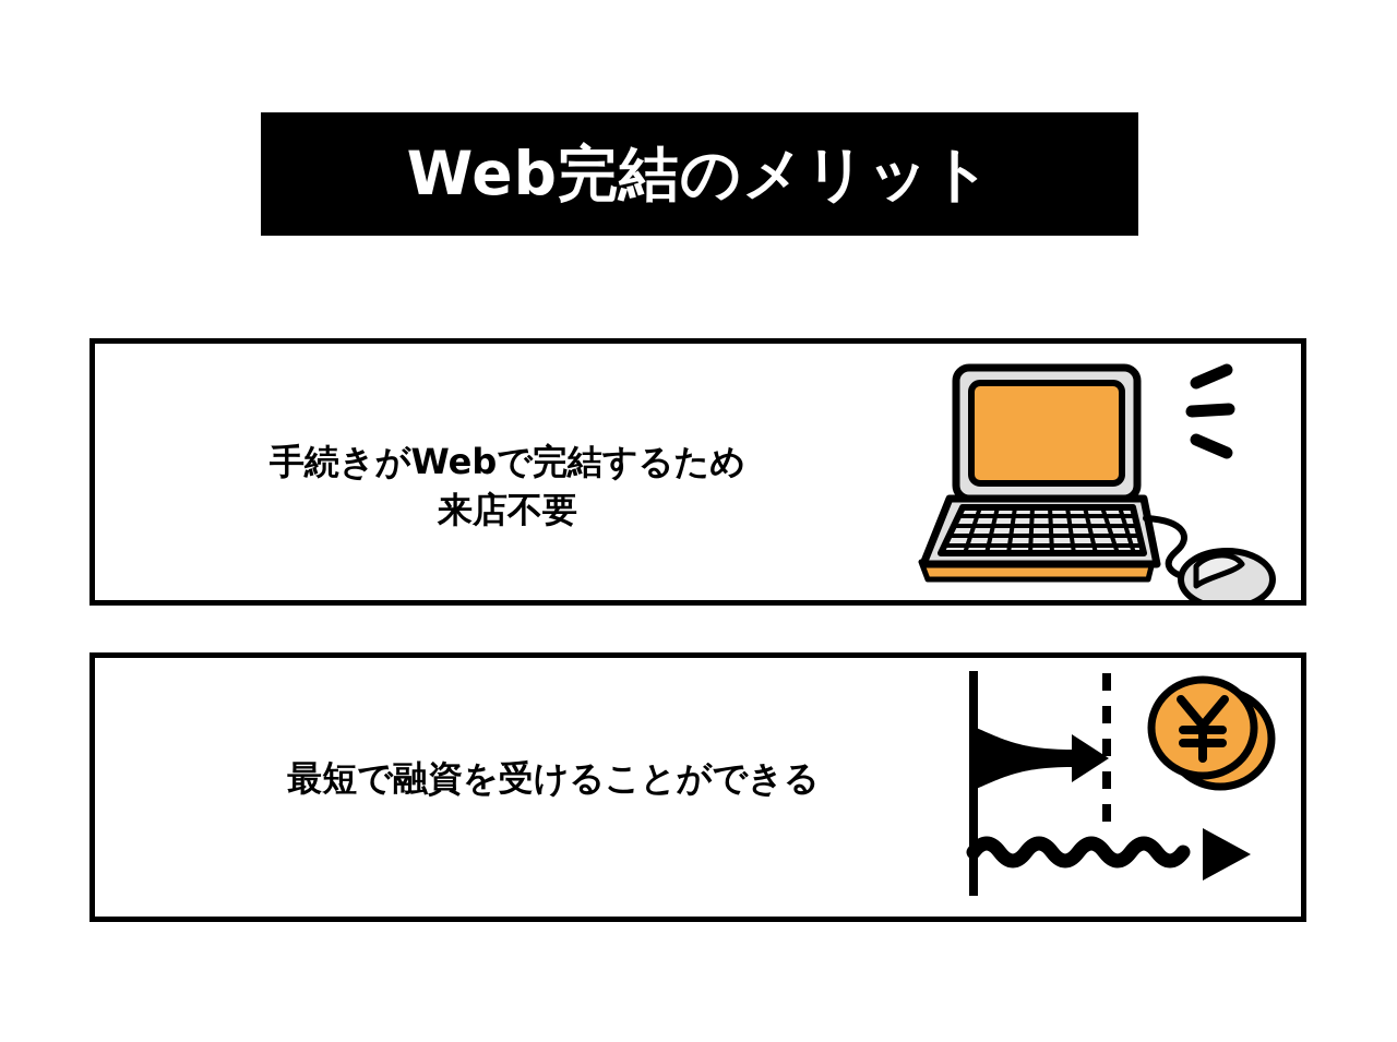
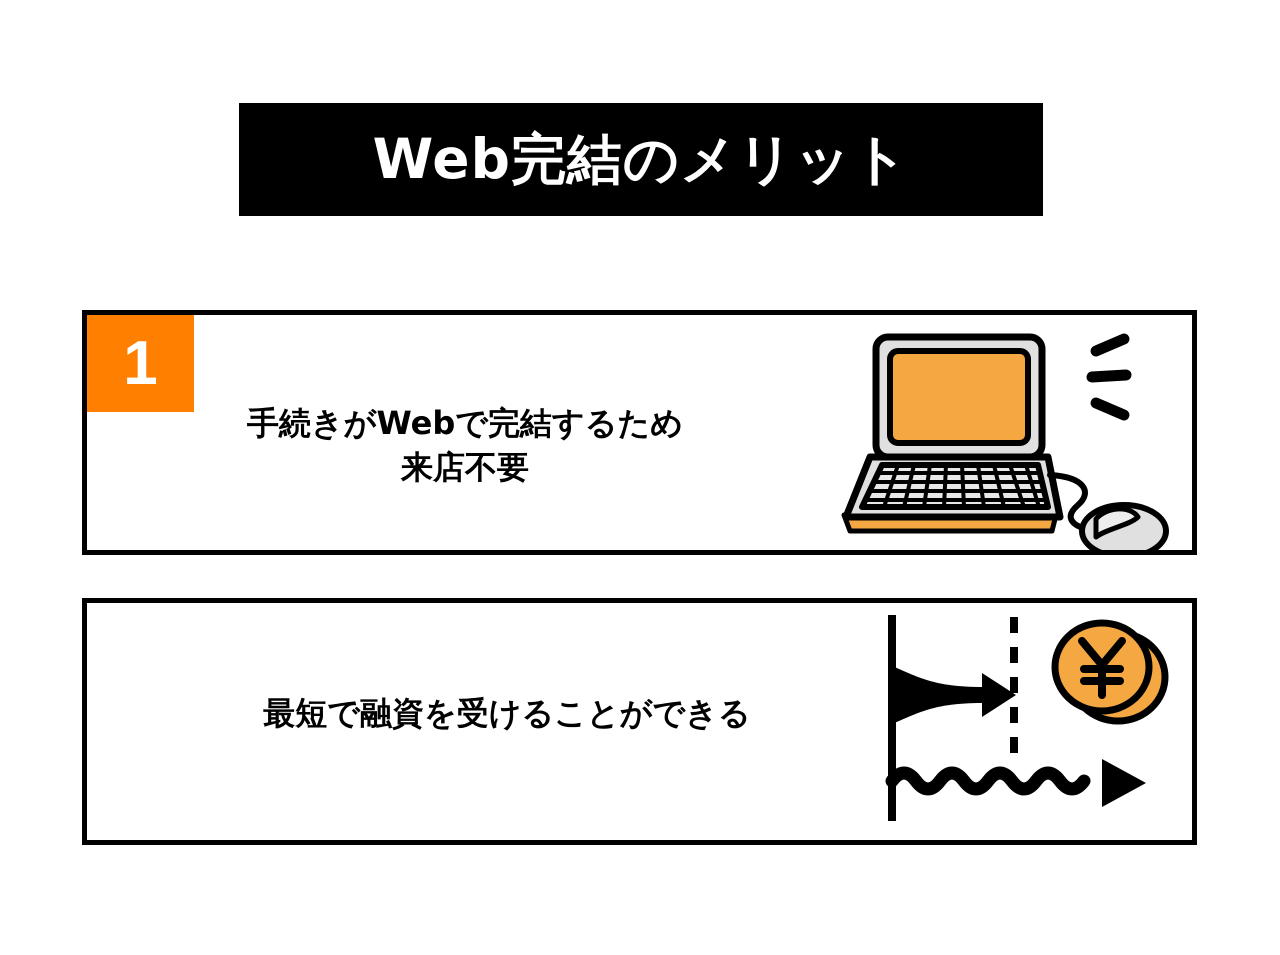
  Web完結のメリット
+ 1
  手続きがWebで完結するため
  来店不要
  最短で融資を受けることができる
